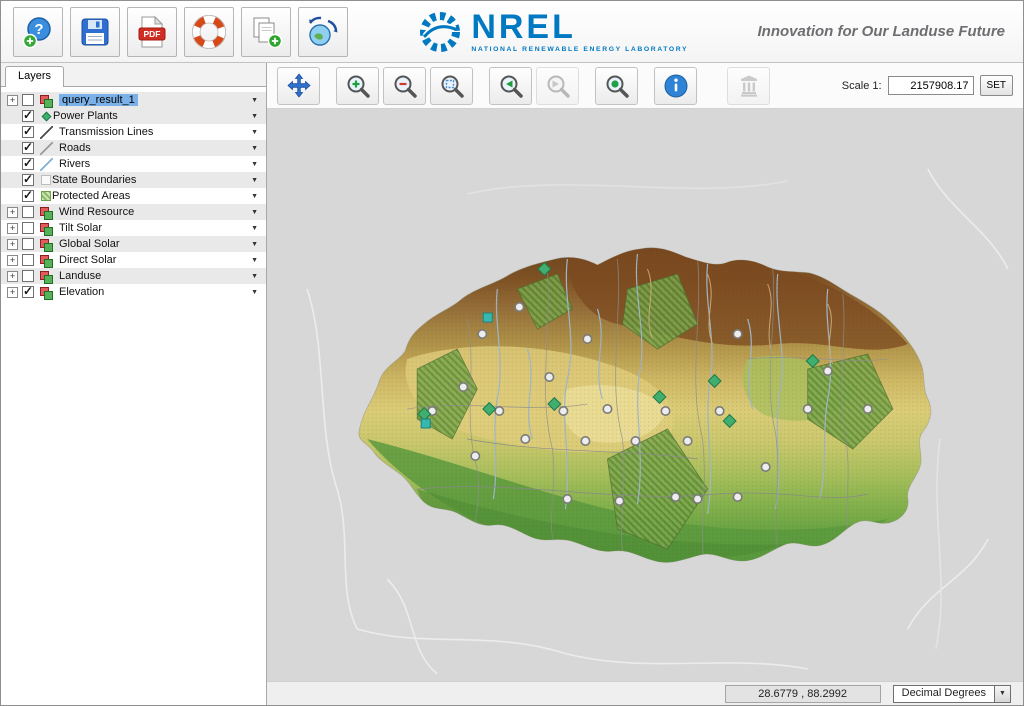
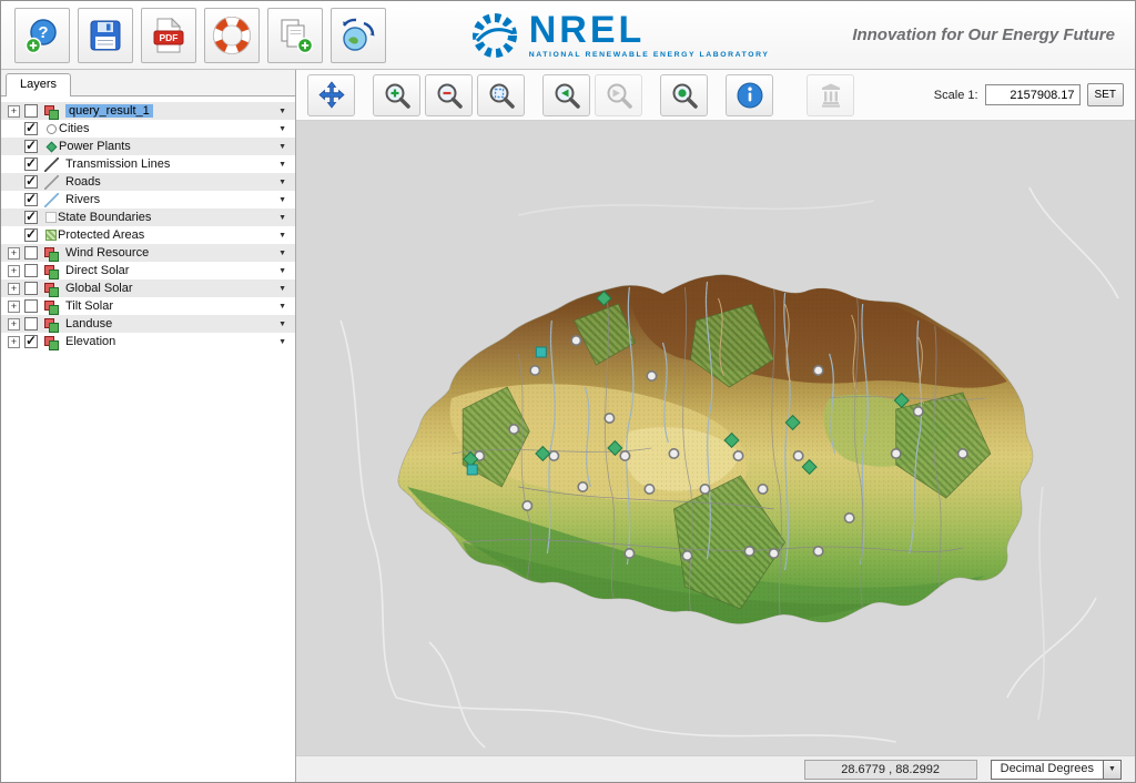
  ?
  PDF
  NREL
- Innovation for Our Landuse Future
+ Innovation for Our Energy Future
  Layers
  query_result_1
+ Cities
  Power Plants
  Transmission Lines
  Roads
  Rivers
  State Boundaries
  Protected Areas
  Wind Resource
- Tilt Solar
+ Direct Solar
  Global Solar
- Direct Solar
+ Tilt Solar
  Landuse
  Elevation
  Scale 1:
  2157908.17
  SET
  28.6779 , 88.2992
  Decimal Degrees
